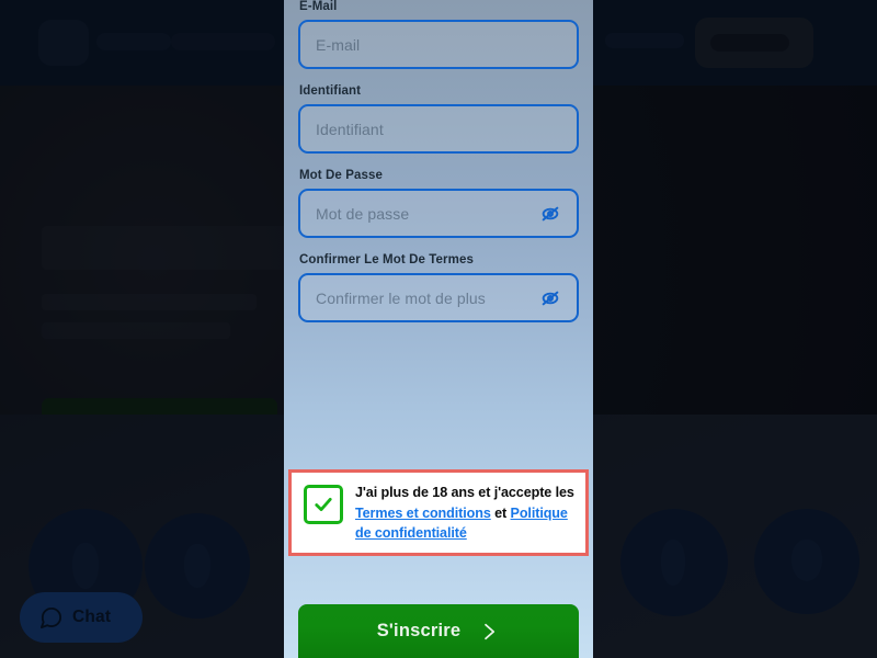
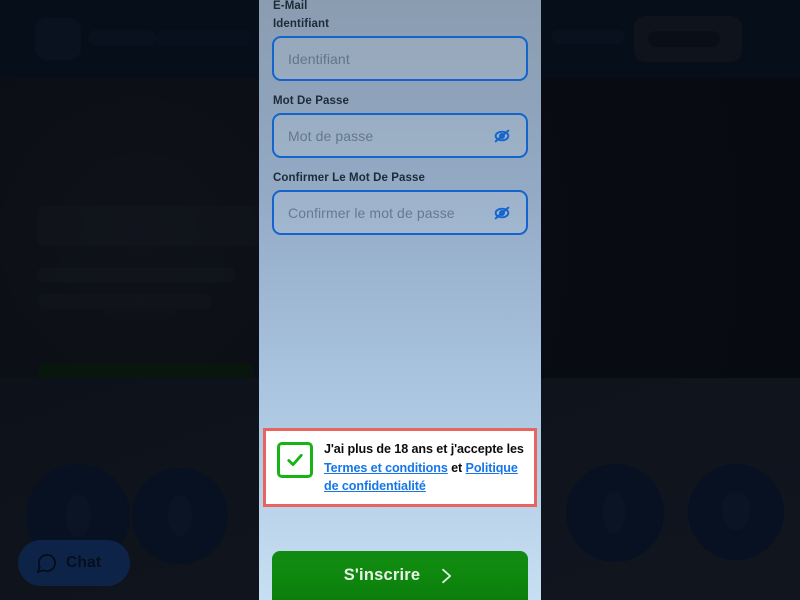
  Chat
  E-Mail
- E-mail
  Identifiant
  Identifiant
  Mot De Passe
  Mot de passe
- Confirmer Le Mot De Termes
+ Confirmer Le Mot De Passe
- Confirmer le mot de plus
+ Confirmer le mot de passe
  J'ai plus de 18 ans et j'accepte les Termes et conditions et Politique de confidentialité
  S'inscrire
